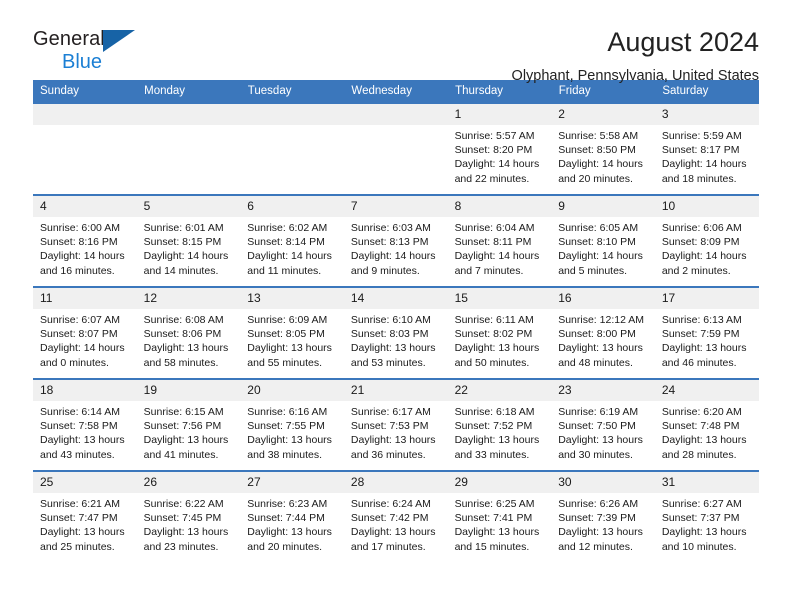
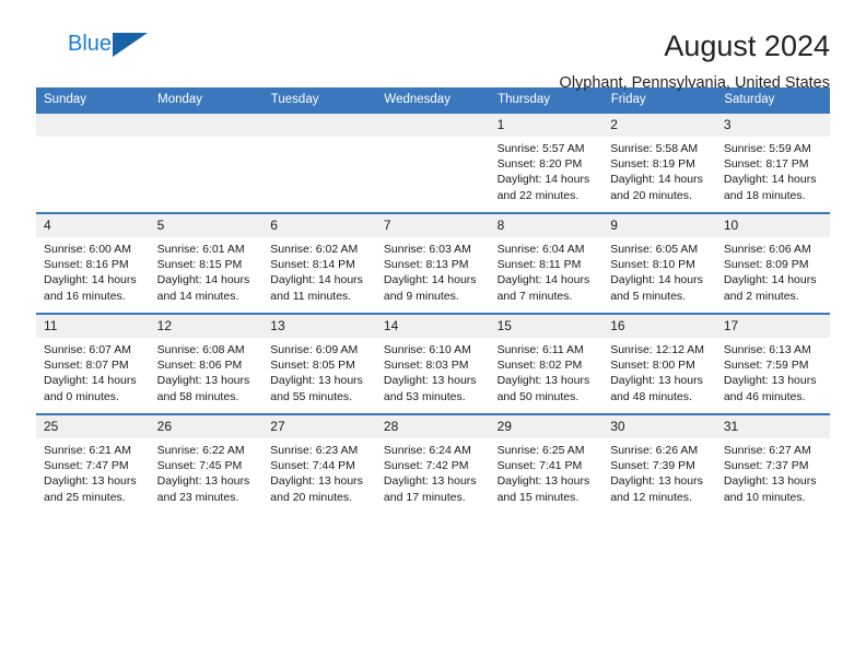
- General
  Blue
  August 2024
  Olyphant, Pennsylvania, United States
  Sunday	Monday	Tuesday	Wednesday	Thursday	Friday	Saturday
- 				1Sunrise: 5:57 AMSunset: 8:20 PMDaylight: 14 hoursand 22 minutes.	2Sunrise: 5:58 AMSunset: 8:50 PMDaylight: 14 hoursand 20 minutes.	3Sunrise: 5:59 AMSunset: 8:17 PMDaylight: 14 hoursand 18 minutes.
+ 				1Sunrise: 5:57 AMSunset: 8:20 PMDaylight: 14 hoursand 22 minutes.	2Sunrise: 5:58 AMSunset: 8:19 PMDaylight: 14 hoursand 20 minutes.	3Sunrise: 5:59 AMSunset: 8:17 PMDaylight: 14 hoursand 18 minutes.
  4Sunrise: 6:00 AMSunset: 8:16 PMDaylight: 14 hoursand 16 minutes.	5Sunrise: 6:01 AMSunset: 8:15 PMDaylight: 14 hoursand 14 minutes.	6Sunrise: 6:02 AMSunset: 8:14 PMDaylight: 14 hoursand 11 minutes.	7Sunrise: 6:03 AMSunset: 8:13 PMDaylight: 14 hoursand 9 minutes.	8Sunrise: 6:04 AMSunset: 8:11 PMDaylight: 14 hoursand 7 minutes.	9Sunrise: 6:05 AMSunset: 8:10 PMDaylight: 14 hoursand 5 minutes.	10Sunrise: 6:06 AMSunset: 8:09 PMDaylight: 14 hoursand 2 minutes.
  11Sunrise: 6:07 AMSunset: 8:07 PMDaylight: 14 hoursand 0 minutes.	12Sunrise: 6:08 AMSunset: 8:06 PMDaylight: 13 hoursand 58 minutes.	13Sunrise: 6:09 AMSunset: 8:05 PMDaylight: 13 hoursand 55 minutes.	14Sunrise: 6:10 AMSunset: 8:03 PMDaylight: 13 hoursand 53 minutes.	15Sunrise: 6:11 AMSunset: 8:02 PMDaylight: 13 hoursand 50 minutes.	16Sunrise: 12:12 AMSunset: 8:00 PMDaylight: 13 hoursand 48 minutes.	17Sunrise: 6:13 AMSunset: 7:59 PMDaylight: 13 hoursand 46 minutes.
- 18Sunrise: 6:14 AMSunset: 7:58 PMDaylight: 13 hoursand 43 minutes.	19Sunrise: 6:15 AMSunset: 7:56 PMDaylight: 13 hoursand 41 minutes.	20Sunrise: 6:16 AMSunset: 7:55 PMDaylight: 13 hoursand 38 minutes.	21Sunrise: 6:17 AMSunset: 7:53 PMDaylight: 13 hoursand 36 minutes.	22Sunrise: 6:18 AMSunset: 7:52 PMDaylight: 13 hoursand 33 minutes.	23Sunrise: 6:19 AMSunset: 7:50 PMDaylight: 13 hoursand 30 minutes.	24Sunrise: 6:20 AMSunset: 7:48 PMDaylight: 13 hoursand 28 minutes.
  25Sunrise: 6:21 AMSunset: 7:47 PMDaylight: 13 hoursand 25 minutes.	26Sunrise: 6:22 AMSunset: 7:45 PMDaylight: 13 hoursand 23 minutes.	27Sunrise: 6:23 AMSunset: 7:44 PMDaylight: 13 hoursand 20 minutes.	28Sunrise: 6:24 AMSunset: 7:42 PMDaylight: 13 hoursand 17 minutes.	29Sunrise: 6:25 AMSunset: 7:41 PMDaylight: 13 hoursand 15 minutes.	30Sunrise: 6:26 AMSunset: 7:39 PMDaylight: 13 hoursand 12 minutes.	31Sunrise: 6:27 AMSunset: 7:37 PMDaylight: 13 hoursand 10 minutes.
